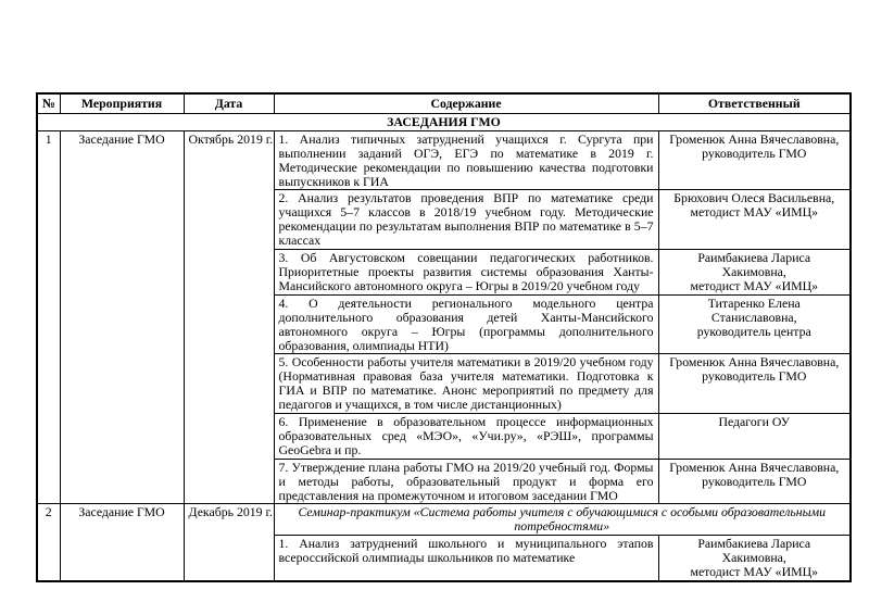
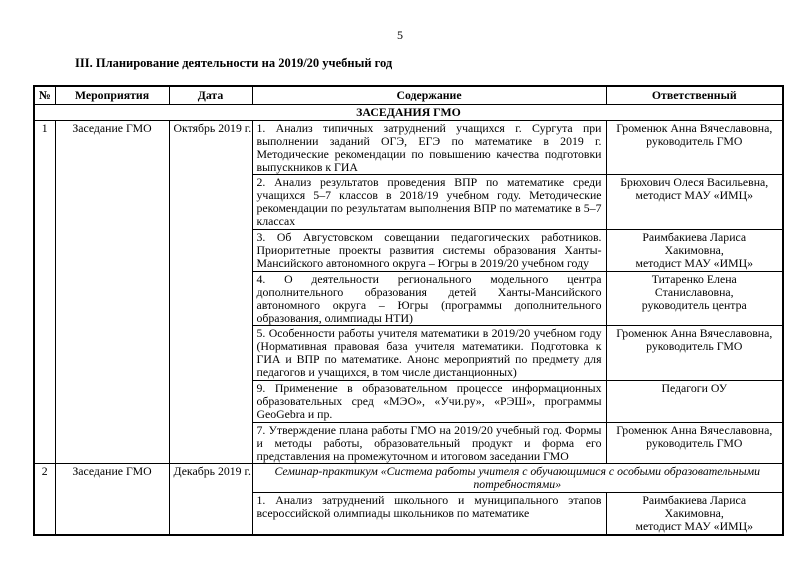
+ 5
+ III. Планирование деятельности на 2019/20 учебный год
  №	Мероприятия	Дата	Содержание	Ответственный
  ЗАСЕДАНИЯ ГМО
  1	Заседание ГМО	Октябрь 2019 г.	1. Анализ типичных затруднений учащихся г. Сургута при выполнении заданий ОГЭ, ЕГЭ по математике в 2019 г. Методические рекомендации по повышению качества подготовки выпускников к ГИА	Громенюк Анна Вячеславовна, руководитель ГМО
  2. Анализ результатов проведения ВПР по математике среди учащихся 5–7 классов в 2018/19 учебном году. Методические рекомендации по результатам выполнения ВПР по математике в 5–7 классах	Брюхович Олеся Васильевна, методист МАУ «ИМЦ»
  3. Об Августовском совещании педагогических работников. Приоритетные проекты развития системы образования Ханты-Мансийского автономного округа – Югры в 2019/20 учебном году	Раимбакиева Лариса Хакимовна, методист МАУ «ИМЦ»
  4. О деятельности регионального модельного центра дополнительного образования детей Ханты-Мансийского автономного округа – Югры (программы дополнительного образования, олимпиады НТИ)	Титаренко Елена Станиславовна, руководитель центра
  5. Особенности работы учителя математики в 2019/20 учебном году (Нормативная правовая база учителя математики. Подготовка к ГИА и ВПР по математике. Анонс мероприятий по предмету для педагогов и учащихся, в том числе дистанционных)	Громенюк Анна Вячеславовна, руководитель ГМО
- 6. Применение в образовательном процессе информационных образовательных сред «МЭО», «Учи.ру», «РЭШ», программы GeoGebra и пр.	Педагоги ОУ
+ 9. Применение в образовательном процессе информационных образовательных сред «МЭО», «Учи.ру», «РЭШ», программы GeoGebra и пр.	Педагоги ОУ
  7. Утверждение плана работы ГМО на 2019/20 учебный год. Формы и методы работы, образовательный продукт и форма его представления на промежуточном и итоговом заседании ГМО	Громенюк Анна Вячеславовна, руководитель ГМО
  2	Заседание ГМО	Декабрь 2019 г.	Семинар-практикум «Система работы учителя с обучающимися с особыми образовательными потребностями»
  1. Анализ затруднений школьного и муниципального этапов всероссийской олимпиады школьников по математике	Раимбакиева Лариса Хакимовна, методист МАУ «ИМЦ»
